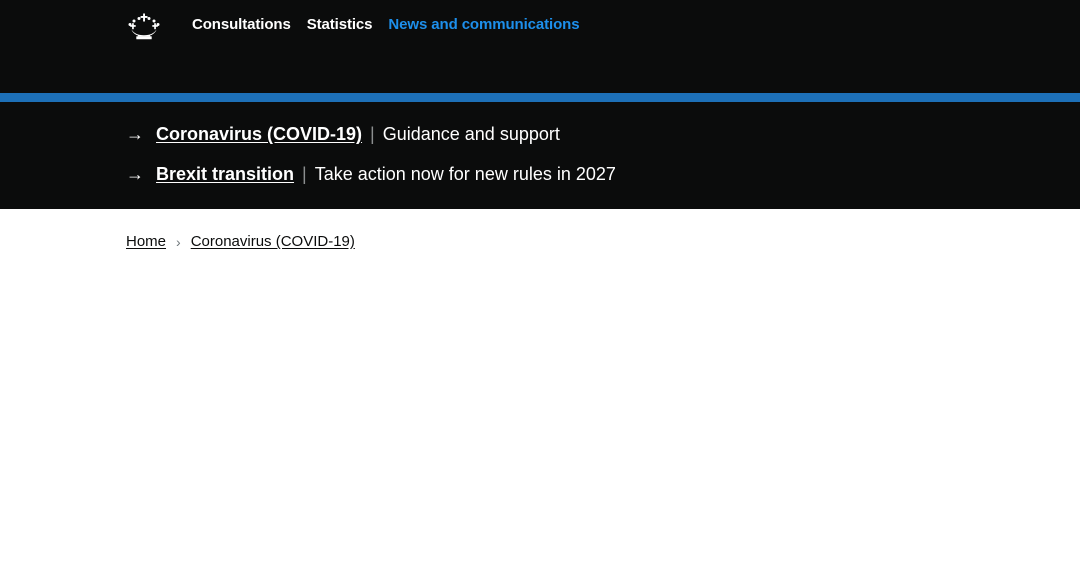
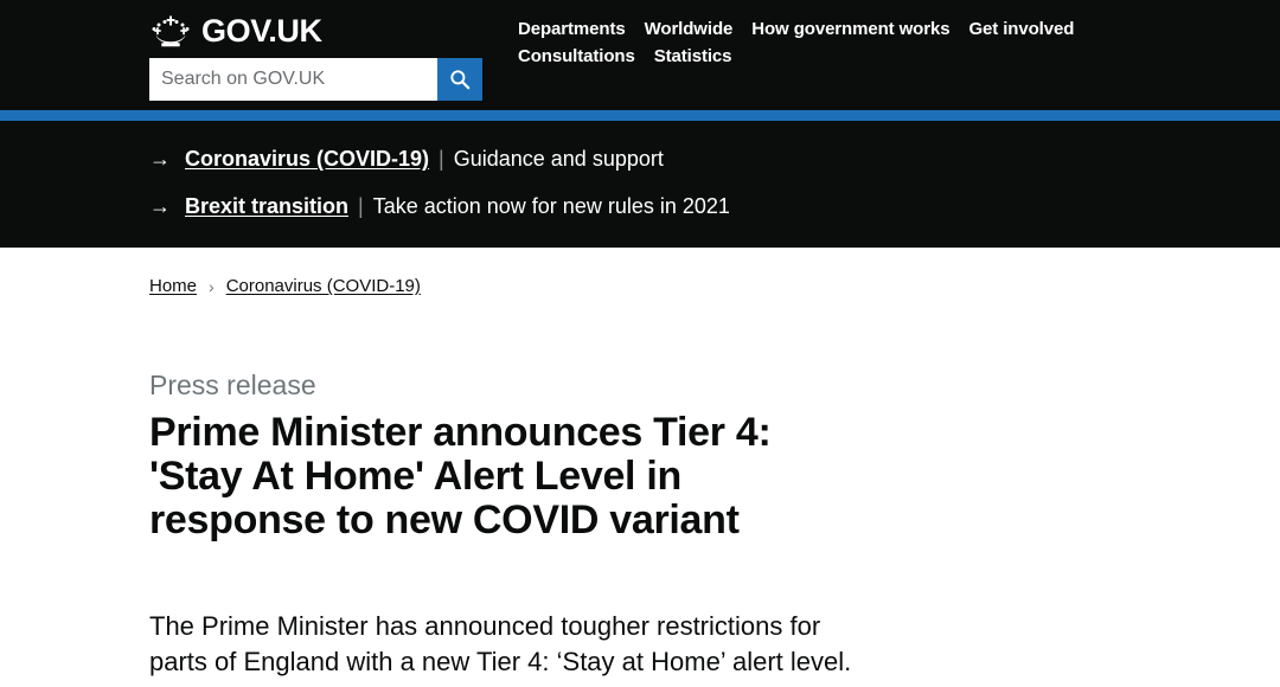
+ GOV.UK
+ Search on GOV.UK
+ Departments
+ Worldwide
+ How government works
+ Get involved
  Consultations
  Statistics
- News and communications
  →
  Coronavirus (COVID-19)
  |
  Guidance and support
  →
  Brexit transition
  |
- Take action now for new rules in 2027
+ Take action now for new rules in 2021
  Home
  ›
  Coronavirus (COVID-19)
+ Press release
+ Prime Minister announces Tier 4: 'Stay At Home' Alert Level in response to new COVID variant
+ The Prime Minister has announced tougher restrictions for parts of England with a new Tier 4: ‘Stay at Home’ alert level.
